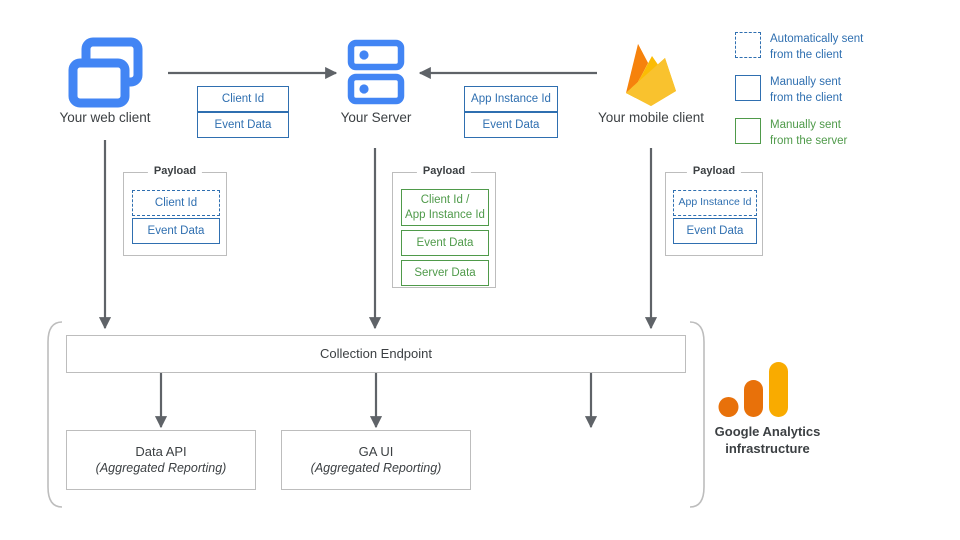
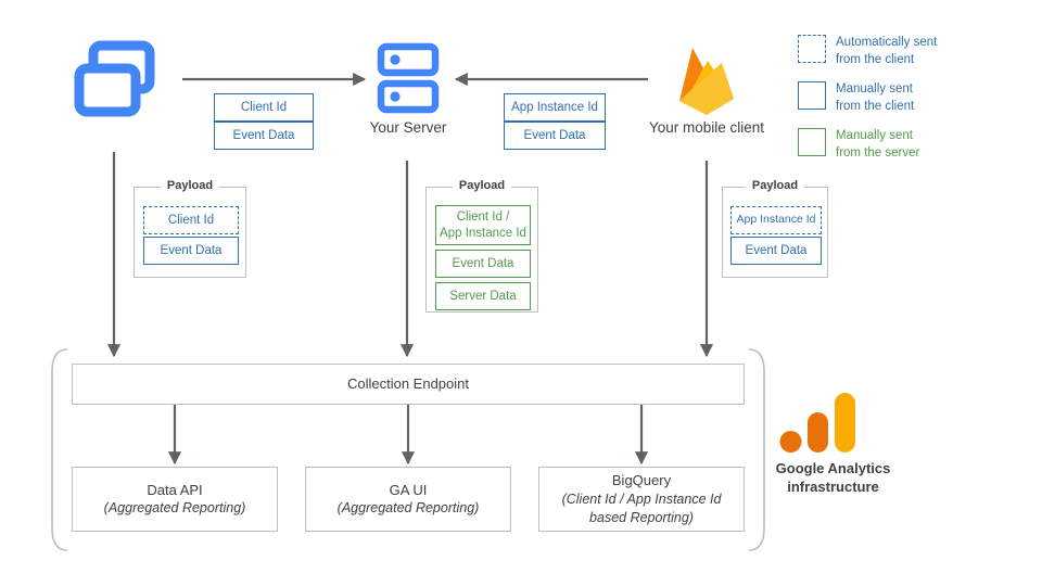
- Your web client
  Your Server
  Your mobile client
  Client Id
  Event Data
  App Instance Id
  Event Data
  Payload
  Client Id
  Event Data
  Payload
  Client Id /
  App Instance Id
  Event Data
  Server Data
  Payload
  App Instance Id
  Event Data
  Collection Endpoint
  Data API
  (Aggregated Reporting)
  GA UI
  (Aggregated Reporting)
+ BigQuery
+ (Client Id / App Instance Id
+ based Reporting)
  Google Analytics
  infrastructure
  Automatically sent
  from the client
  Manually sent
  from the client
  Manually sent
  from the server
